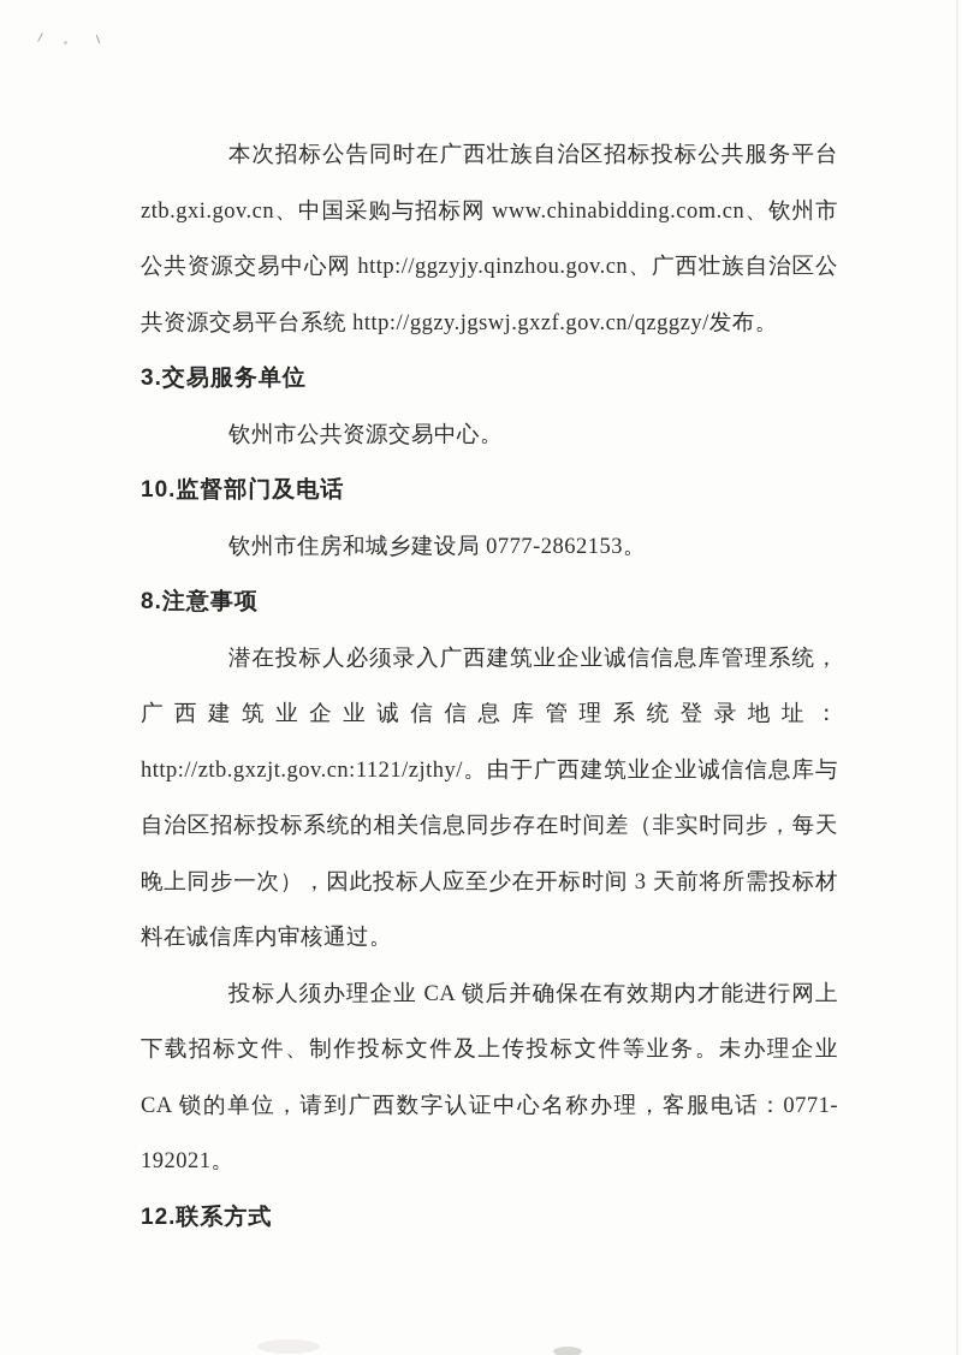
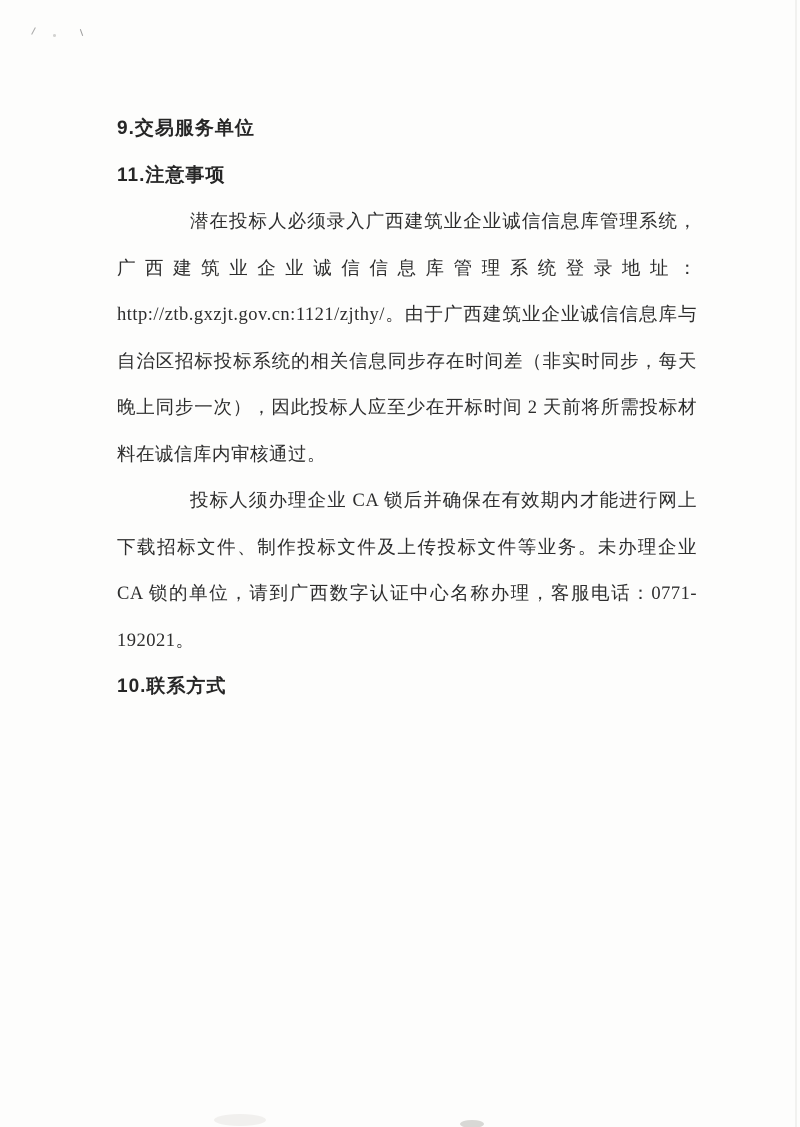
- 本次招标公告同时在广西壮族自治区招标投标公共服务平台 ztb.gxi.gov.cn、中国采购与招标网 www.chinabidding.com.cn、钦州市公共资源交易中心网 http://ggzyjy.qinzhou.gov.cn、广西壮族自治区公共资源交易平台系统 http://ggzy.jgswj.gxzf.gov.cn/qzggzy/发布。
- 3.交易服务单位
+ 9.交易服务单位
- 钦州市公共资源交易中心。
- 10.监督部门及电话
- 钦州市住房和城乡建设局 0777-2862153。
- 8.注意事项
+ 11.注意事项
- 潜在投标人必须录入广西建筑业企业诚信信息库管理系统，广西建筑业企业诚信信息库管理系统登录地址：http://ztb.gxzjt.gov.cn:1121/zjthy/。由于广西建筑业企业诚信信息库与自治区招标投标系统的相关信息同步存在时间差（非实时同步，每天晚上同步一次），因此投标人应至少在开标时间 3 天前将所需投标材料在诚信库内审核通过。
+ 潜在投标人必须录入广西建筑业企业诚信信息库管理系统，广西建筑业企业诚信信息库管理系统登录地址：http://ztb.gxzjt.gov.cn:1121/zjthy/。由于广西建筑业企业诚信信息库与自治区招标投标系统的相关信息同步存在时间差（非实时同步，每天晚上同步一次），因此投标人应至少在开标时间 2 天前将所需投标材料在诚信库内审核通过。
  投标人须办理企业 CA 锁后并确保在有效期内才能进行网上下载招标文件、制作投标文件及上传投标文件等业务。未办理企业 CA 锁的单位，请到广西数字认证中心名称办理，客服电话：0771-192021。
- 12.联系方式
+ 10.联系方式
